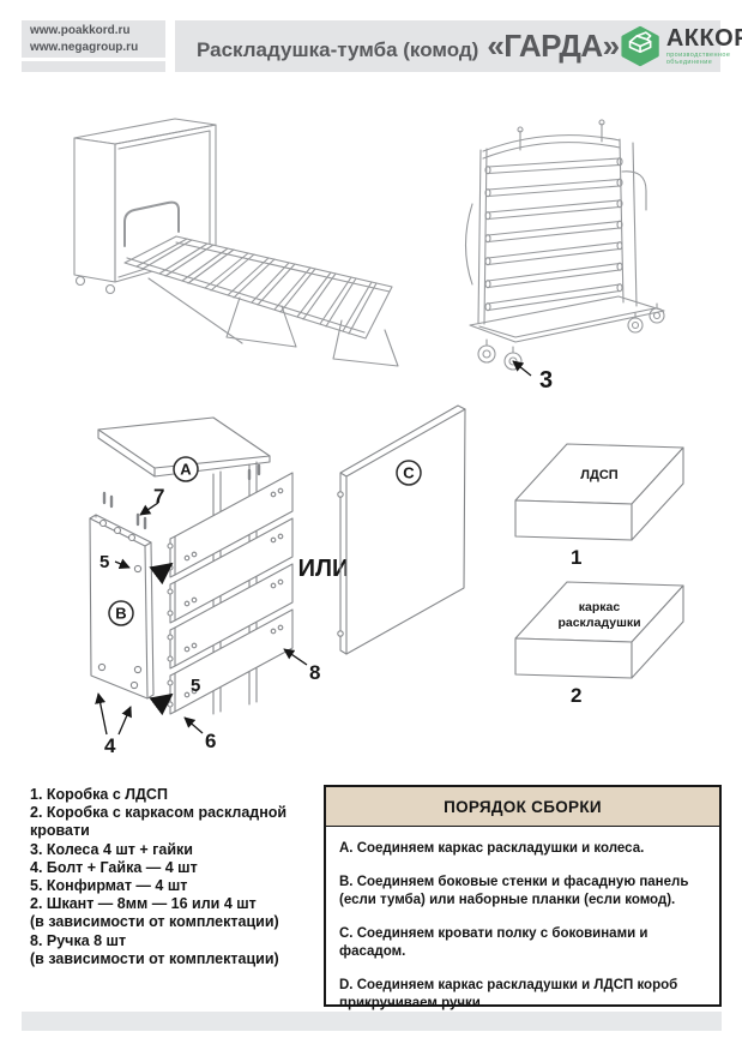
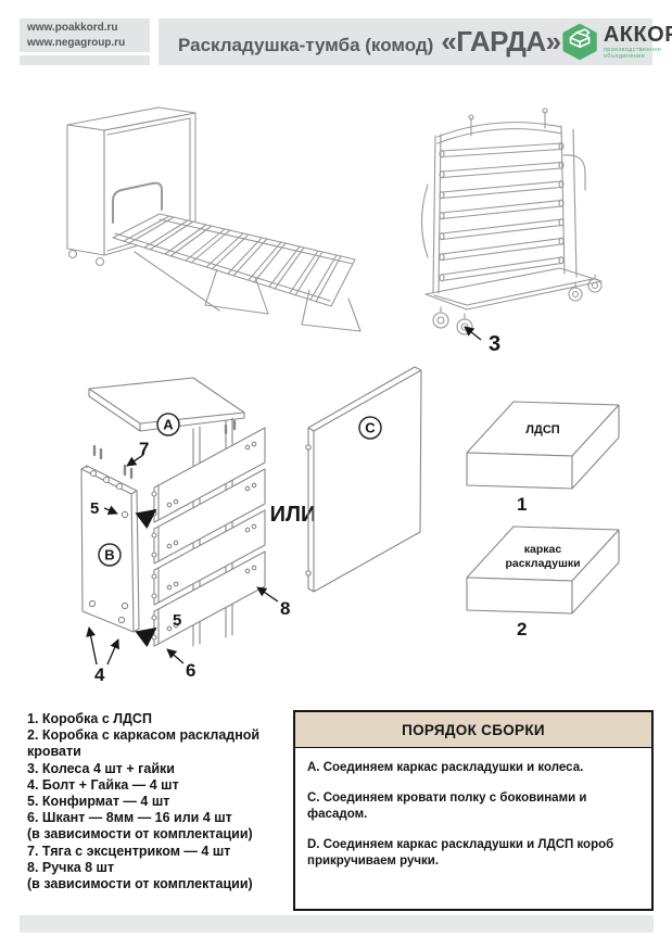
  www.poakkord.ru
  www.negagroup.ru
  Раскладушка-тумба (комод)
  «ГАРДА»
  3
  A
  B
  7
  5
  4
  5
  6
  8
  C
  ЛДСП
  1
  каркас
  раскладушки
  2
  1. Коробка с ЛДСП
  2. Коробка с каркасом раскладной кровати
  3. Колеса 4 шт + гайки
  4. Болт + Гайка — 4 шт
  5. Конфирмат — 4 шт
- 2. Шкант — 8мм — 16 или 4 шт
+ 6. Шкант — 8мм — 16 или 4 шт
  (в зависимости от комплектации)
+ 7. Тяга с эксцентриком — 4 шт
  8. Ручка 8 шт
  (в зависимости от комплектации)
  ПОРЯДОК СБОРКИ
  A. Соединяем каркас раскладушки и колеса.
- B. Соединяем боковые стенки и фасадную панель (если тумба) или наборные планки (если комод).
  C. Соединяем кровати полку с боковинами и фасадом.
  D. Соединяем каркас раскладушки и ЛДСП короб прикручиваем ручки.
